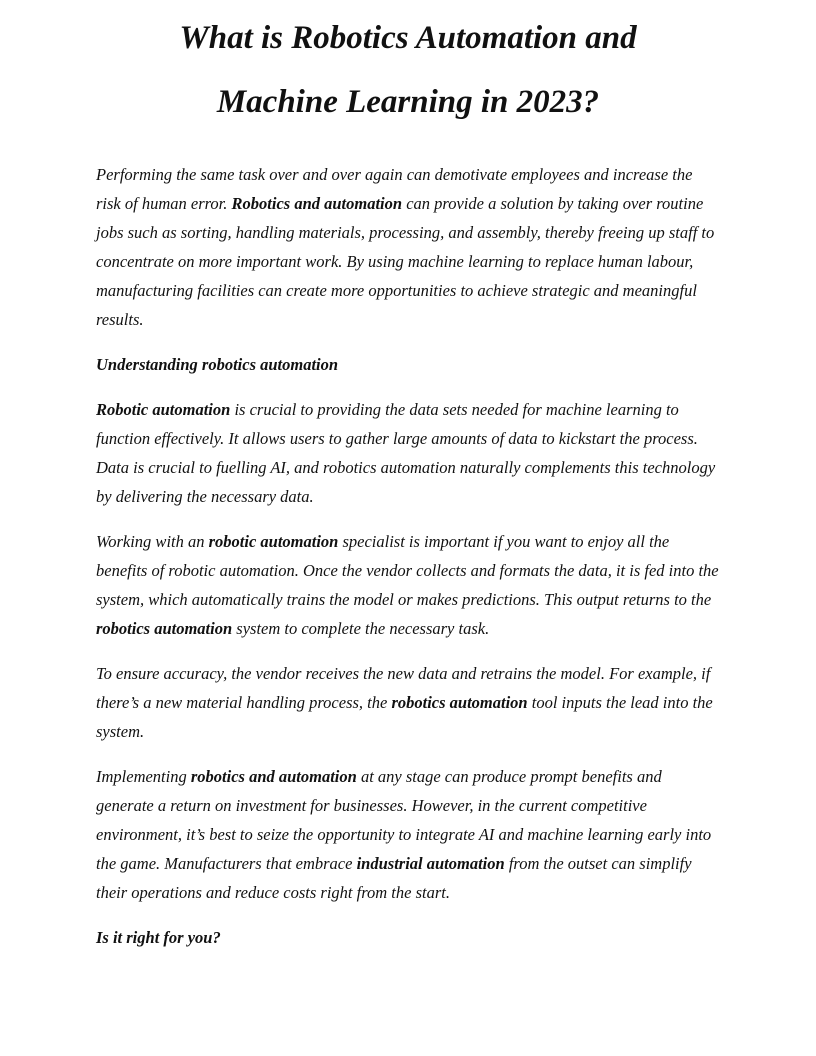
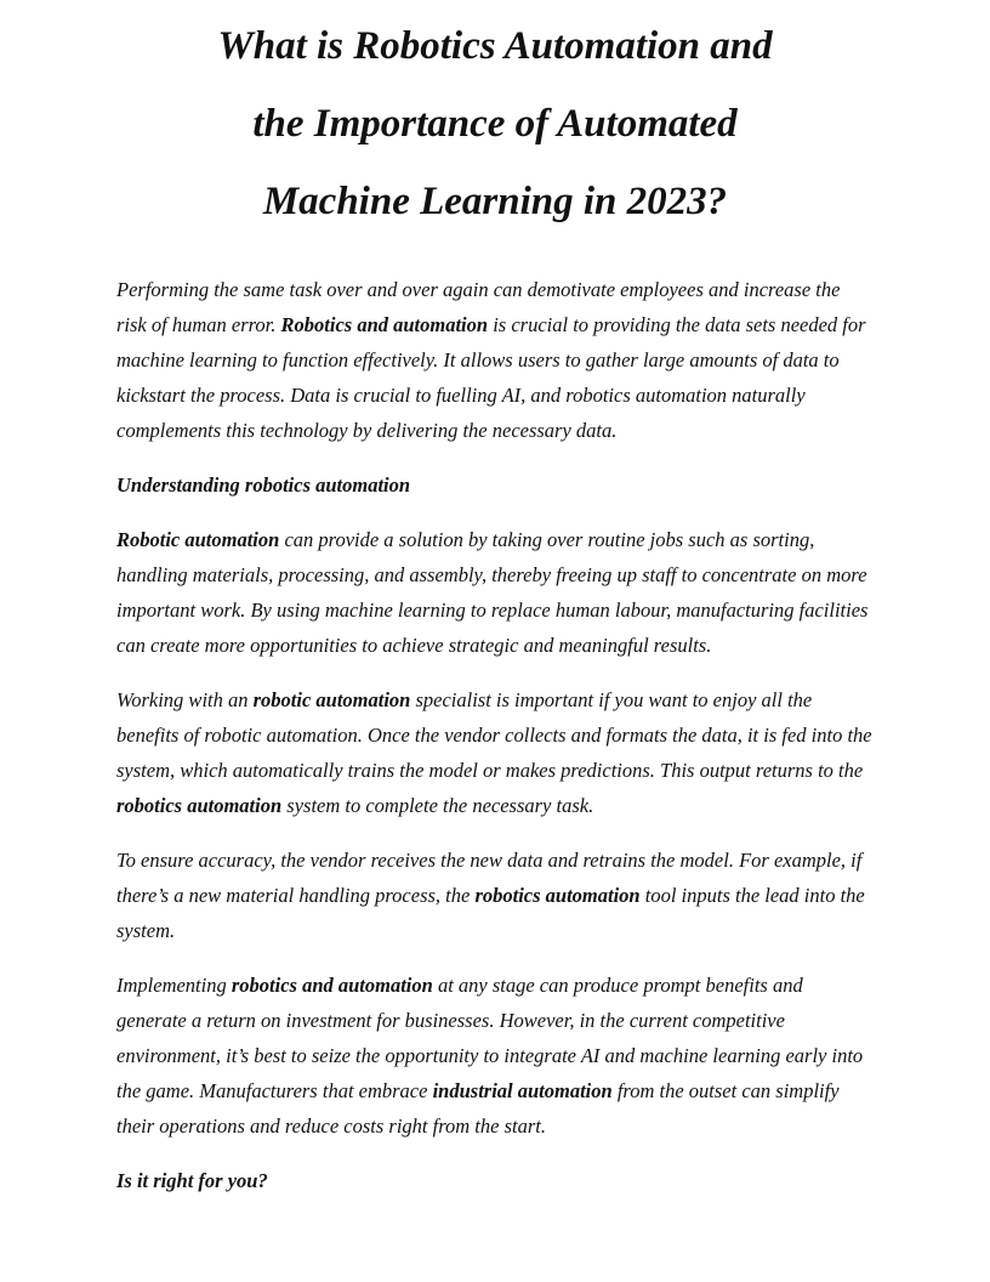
  What is Robotics Automation and
+ the Importance of Automated
  Machine Learning in 2023?
- Performing the same task over and over again can demotivate employees and increase the risk of human error. Robotics and automation can provide a solution by taking over routine jobs such as sorting, handling materials, processing, and assembly, thereby freeing up staff to concentrate on more important work. By using machine learning to replace human labour, manufacturing facilities can create more opportunities to achieve strategic and meaningful results.
+ Performing the same task over and over again can demotivate employees and increase the risk of human error. Robotics and automation is crucial to providing the data sets needed for machine learning to function effectively. It allows users to gather large amounts of data to kickstart the process. Data is crucial to fuelling AI, and robotics automation naturally complements this technology by delivering the necessary data.
  Understanding robotics automation
- Robotic automation is crucial to providing the data sets needed for machine learning to function effectively. It allows users to gather large amounts of data to kickstart the process. Data is crucial to fuelling AI, and robotics automation naturally complements this technology by delivering the necessary data.
+ Robotic automation can provide a solution by taking over routine jobs such as sorting, handling materials, processing, and assembly, thereby freeing up staff to concentrate on more important work. By using machine learning to replace human labour, manufacturing facilities can create more opportunities to achieve strategic and meaningful results.
  Working with an robotic automation specialist is important if you want to enjoy all the benefits of robotic automation. Once the vendor collects and formats the data, it is fed into the system, which automatically trains the model or makes predictions. This output returns to the robotics automation system to complete the necessary task.
  To ensure accuracy, the vendor receives the new data and retrains the model. For example, if there’s a new material handling process, the robotics automation tool inputs the lead into the system.
  Implementing robotics and automation at any stage can produce prompt benefits and generate a return on investment for businesses. However, in the current competitive environment, it’s best to seize the opportunity to integrate AI and machine learning early into the game. Manufacturers that embrace industrial automation from the outset can simplify their operations and reduce costs right from the start.
  Is it right for you?
